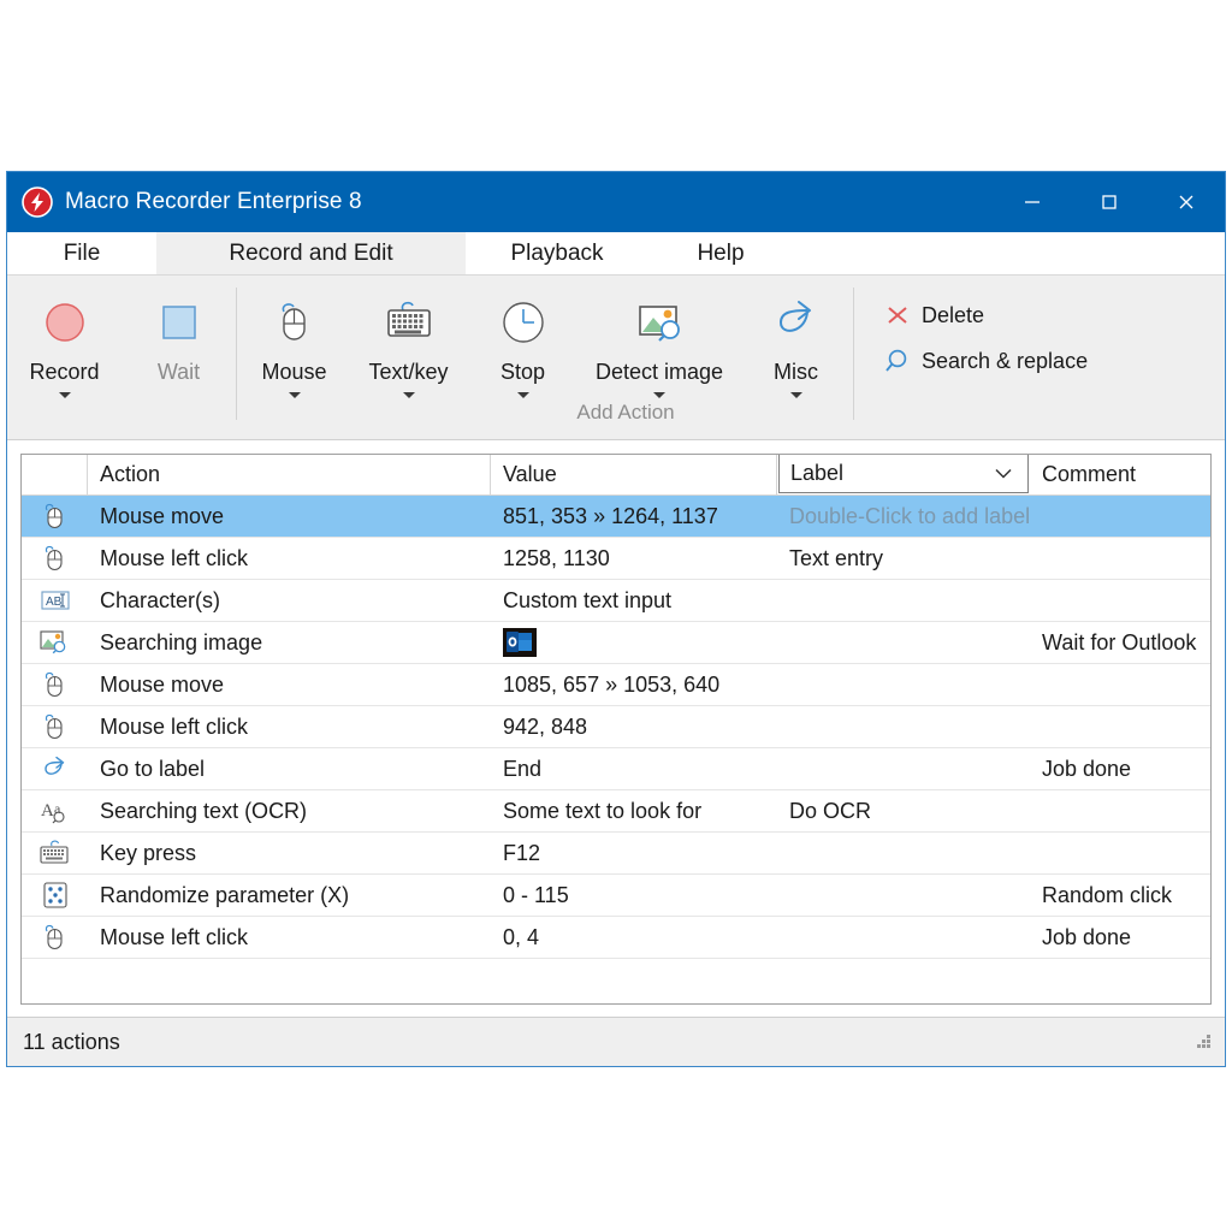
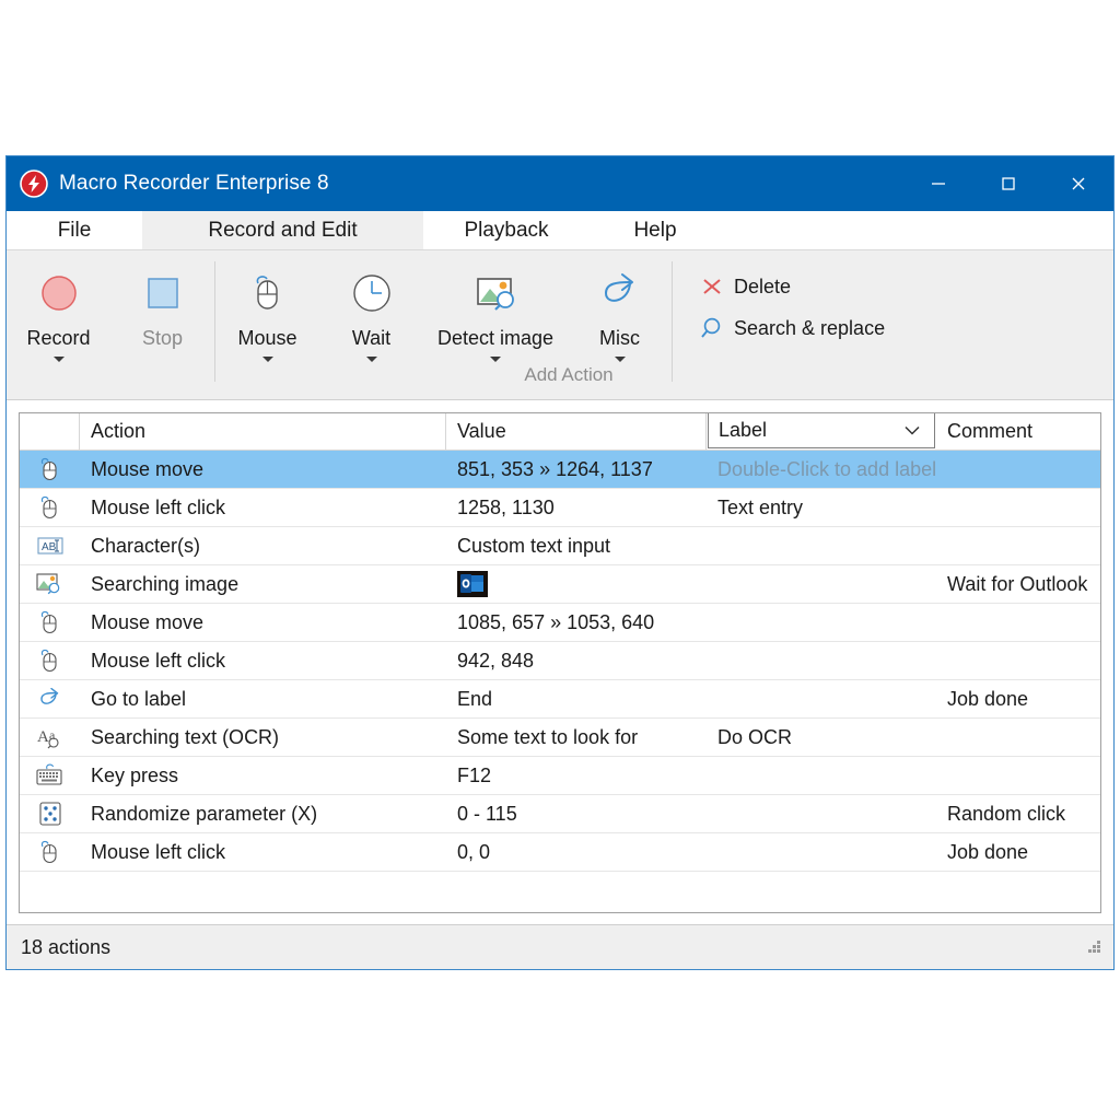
  Macro Recorder Enterprise 8
  File
  Record and Edit
  Playback
  Help
  Record
- Wait
+ Stop
  Mouse
- Text/key
- Stop
+ Wait
  Detect image
  Misc
  Delete
  Search & replace
  Add Action
  Action
  Value
  Label
  Comment
  Mouse move
  851, 353 » 1264, 1137
  Double-Click to add label
  Mouse left click
  1258, 1130
  Text entry
  AB
  Character(s)
  Custom text input
  Searching image
  Wait for Outlook
  Mouse move
  1085, 657 » 1053, 640
  Mouse left click
  942, 848
  Go to label
  End
  Job done
  A
  a
  Searching text (OCR)
  Some text to look for
  Do OCR
  Key press
  F12
  Randomize parameter (X)
  0 - 115
  Random click
  Mouse left click
- 0, 4
+ 0, 0
  Job done
- 11 actions
+ 18 actions
